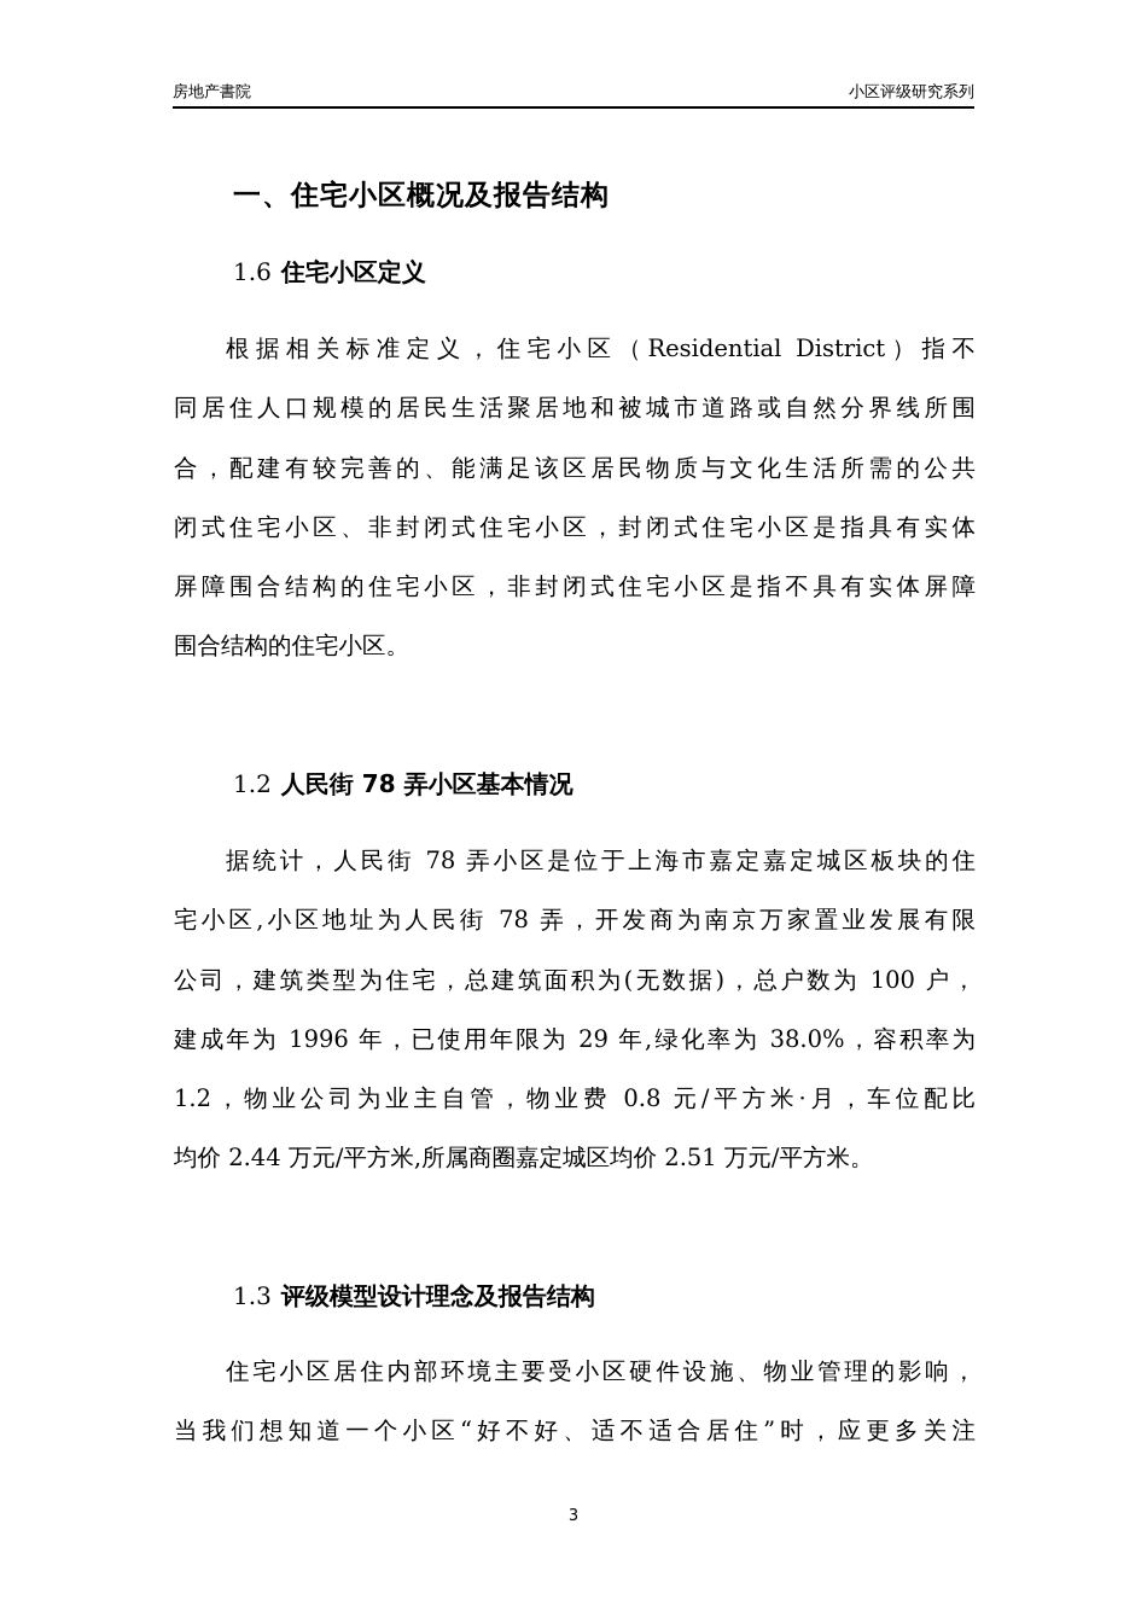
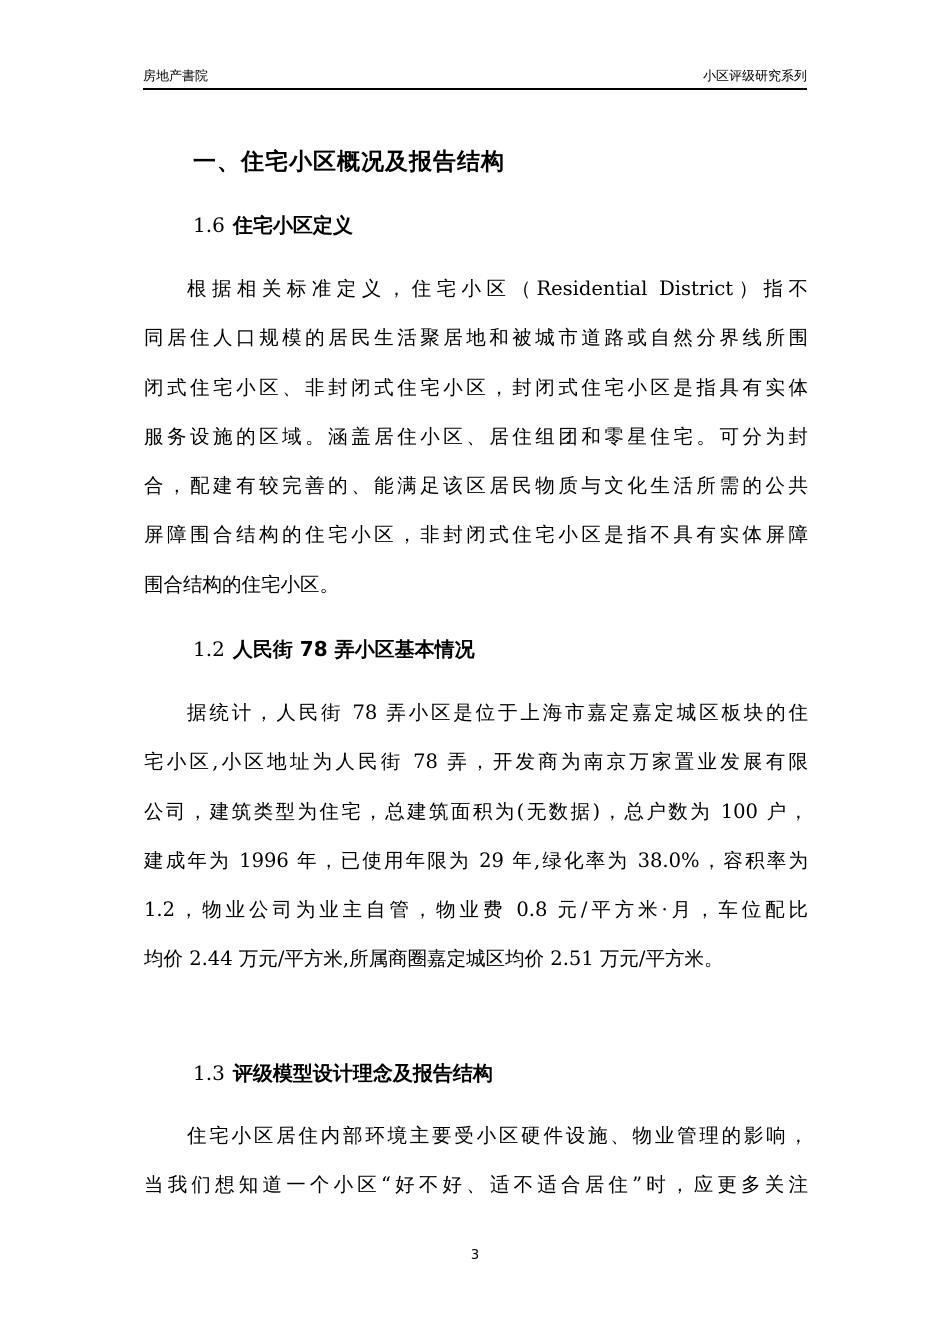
  房地产書院
  小区评级研究系列
  一、住宅小区概况及报告结构
  1.6 住宅小区定义
  根据相关标准定义，住宅小区（Residential District）指不
  同居住人口规模的居民生活聚居地和被城市道路或自然分界线所围
- 合，配建有较完善的、能满足该区居民物质与文化生活所需的公共
+ 闭式住宅小区、非封闭式住宅小区，封闭式住宅小区是指具有实体
+ 服务设施的区域。涵盖居住小区、居住组团和零星住宅。可分为封
- 闭式住宅小区、非封闭式住宅小区，封闭式住宅小区是指具有实体
+ 合，配建有较完善的、能满足该区居民物质与文化生活所需的公共
  屏障围合结构的住宅小区，非封闭式住宅小区是指不具有实体屏障
  围合结构的住宅小区。
  1.2 人民街 78 弄小区基本情况
  据统计，人民街 78 弄小区是位于上海市嘉定嘉定城区板块的住
  宅小区,小区地址为人民街 78 弄，开发商为南京万家置业发展有限
  公司，建筑类型为住宅，总建筑面积为(无数据)，总户数为 100 户，
  建成年为 1996 年，已使用年限为 29 年,绿化率为 38.0%，容积率为
  1.2，物业公司为业主自管，物业费 0.8 元/平方米·月，车位配比
  均价 2.44 万元/平方米,所属商圈嘉定城区均价 2.51 万元/平方米。
  1.3 评级模型设计理念及报告结构
  住宅小区居住内部环境主要受小区硬件设施、物业管理的影响，
  当我们想知道一个小区“好不好、适不适合居住”时，应更多关注
  3
